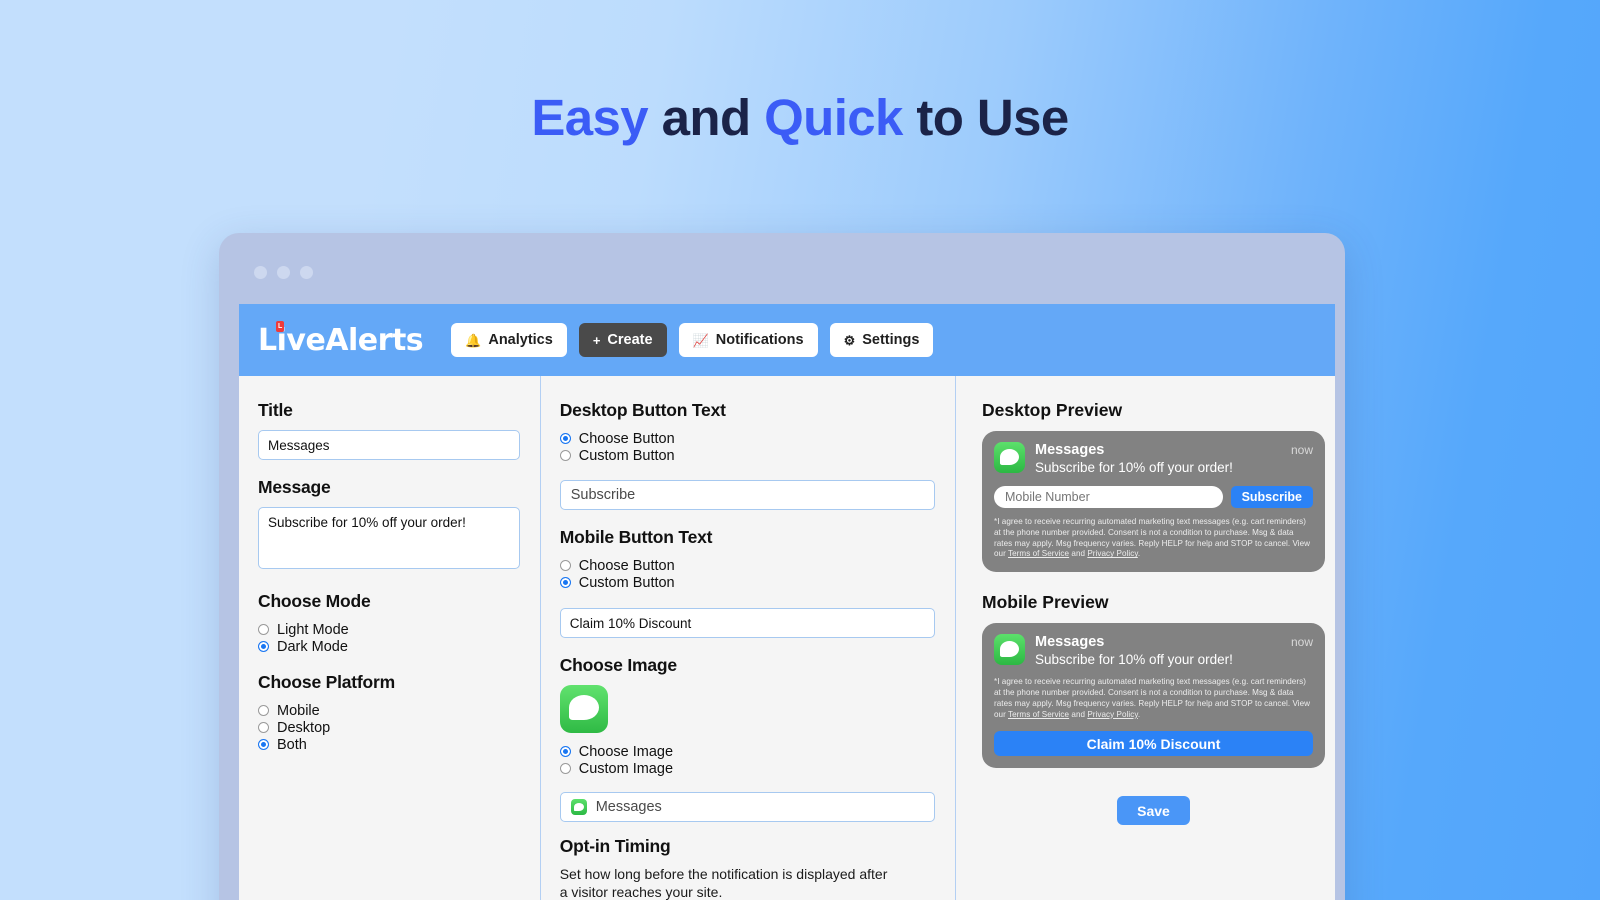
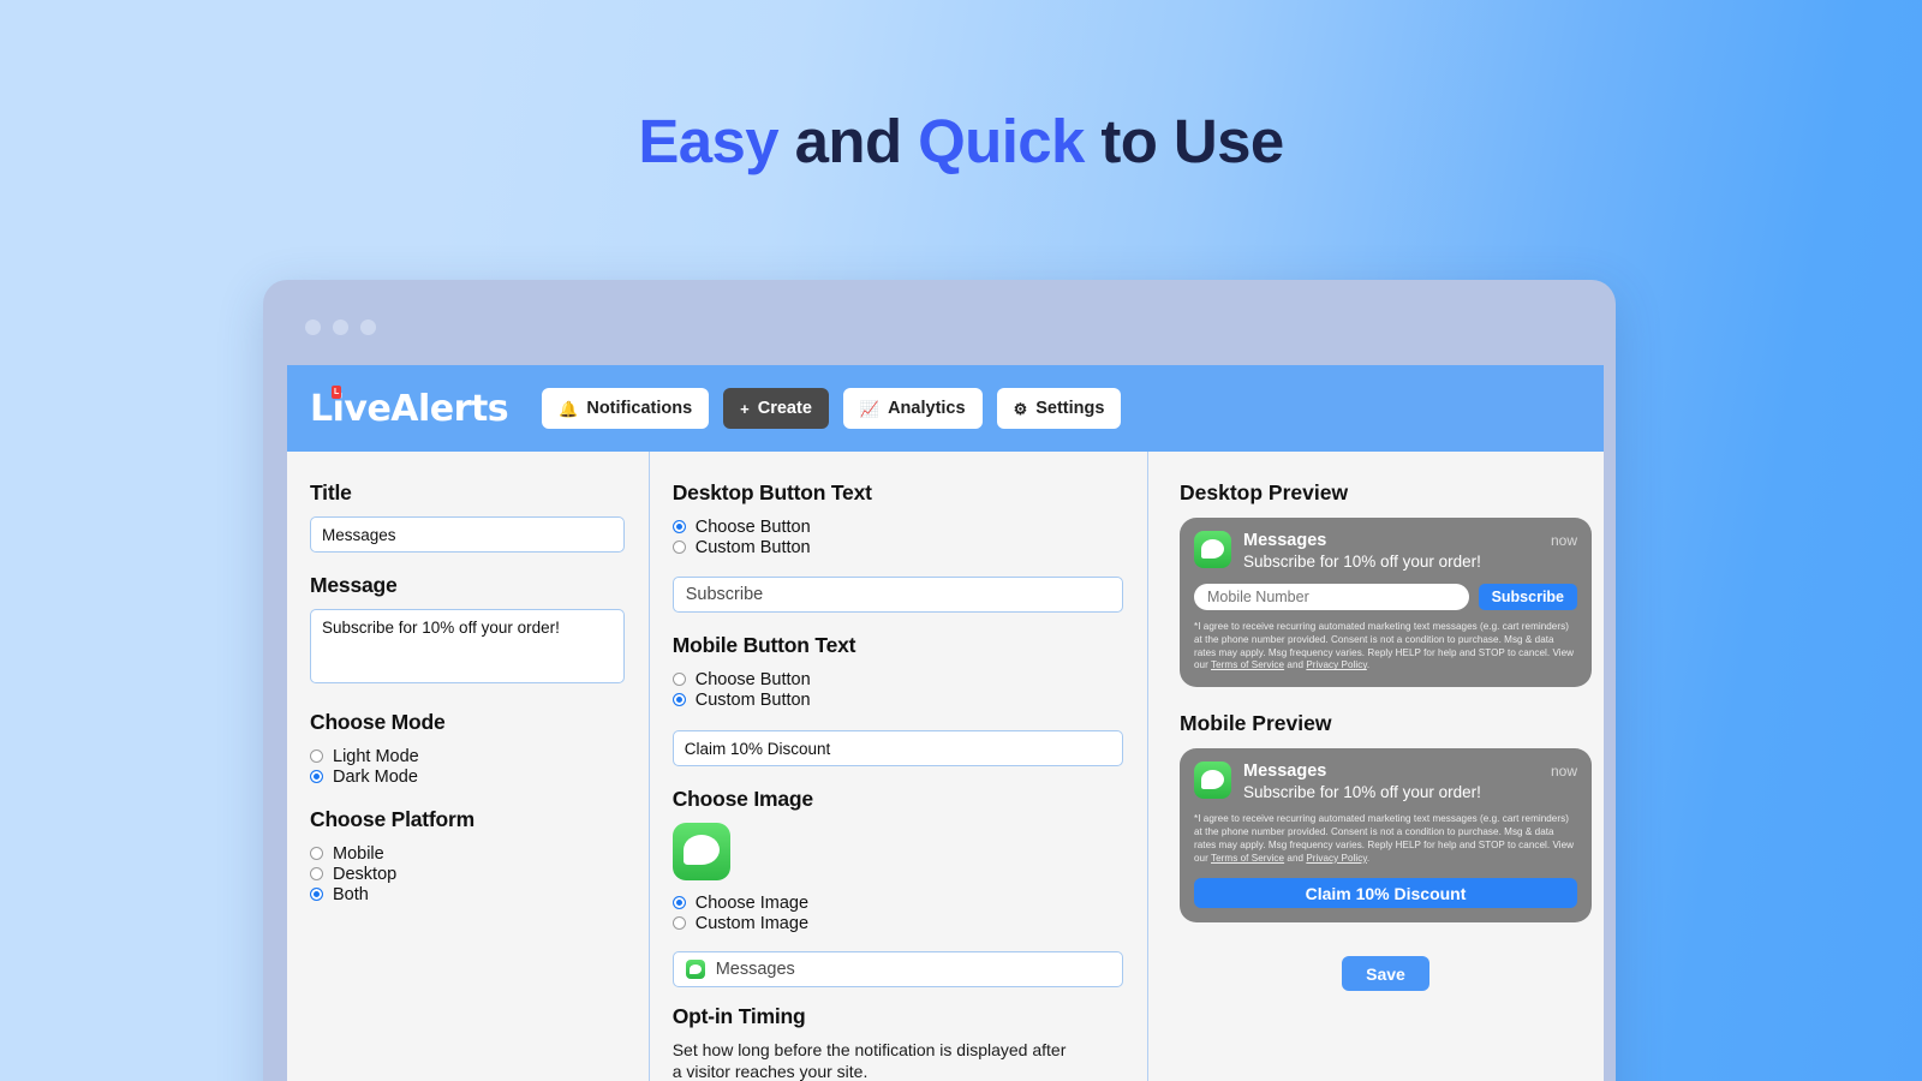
  Easy and Quick to Use
  LiveAlerts
  🔔
- Analytics
+ Notifications
  +
  Create
  📈
- Notifications
+ Analytics
  ⚙
  Settings
  Title
  Messages
  Message
  Subscribe for 10% off your order!
  Choose Mode
  Light Mode
  Dark Mode
  Choose Platform
  Mobile
  Desktop
  Both
  Desktop Button Text
  Choose Button
  Custom Button
  Subscribe
  Mobile Button Text
  Choose Button
  Custom Button
  Claim 10% Discount
  Choose Image
  Choose Image
  Custom Image
  Messages
  Opt-in Timing
  Set how long before the notification is displayed after a visitor reaches your site.
  Desktop Preview
  Messages
  Subscribe for 10% off your order!
  now
  Mobile Number
  Subscribe
  *I agree to receive recurring automated marketing text messages (e.g. cart reminders) at the phone number provided. Consent is not a condition to purchase. Msg & data rates may apply. Msg frequency varies. Reply HELP for help and STOP to cancel. View our Terms of Service and Privacy Policy.
  Mobile Preview
  Messages
  Subscribe for 10% off your order!
  now
  *I agree to receive recurring automated marketing text messages (e.g. cart reminders) at the phone number provided. Consent is not a condition to purchase. Msg & data rates may apply. Msg frequency varies. Reply HELP for help and STOP to cancel. View our Terms of Service and Privacy Policy.
  Claim 10% Discount
  Save
